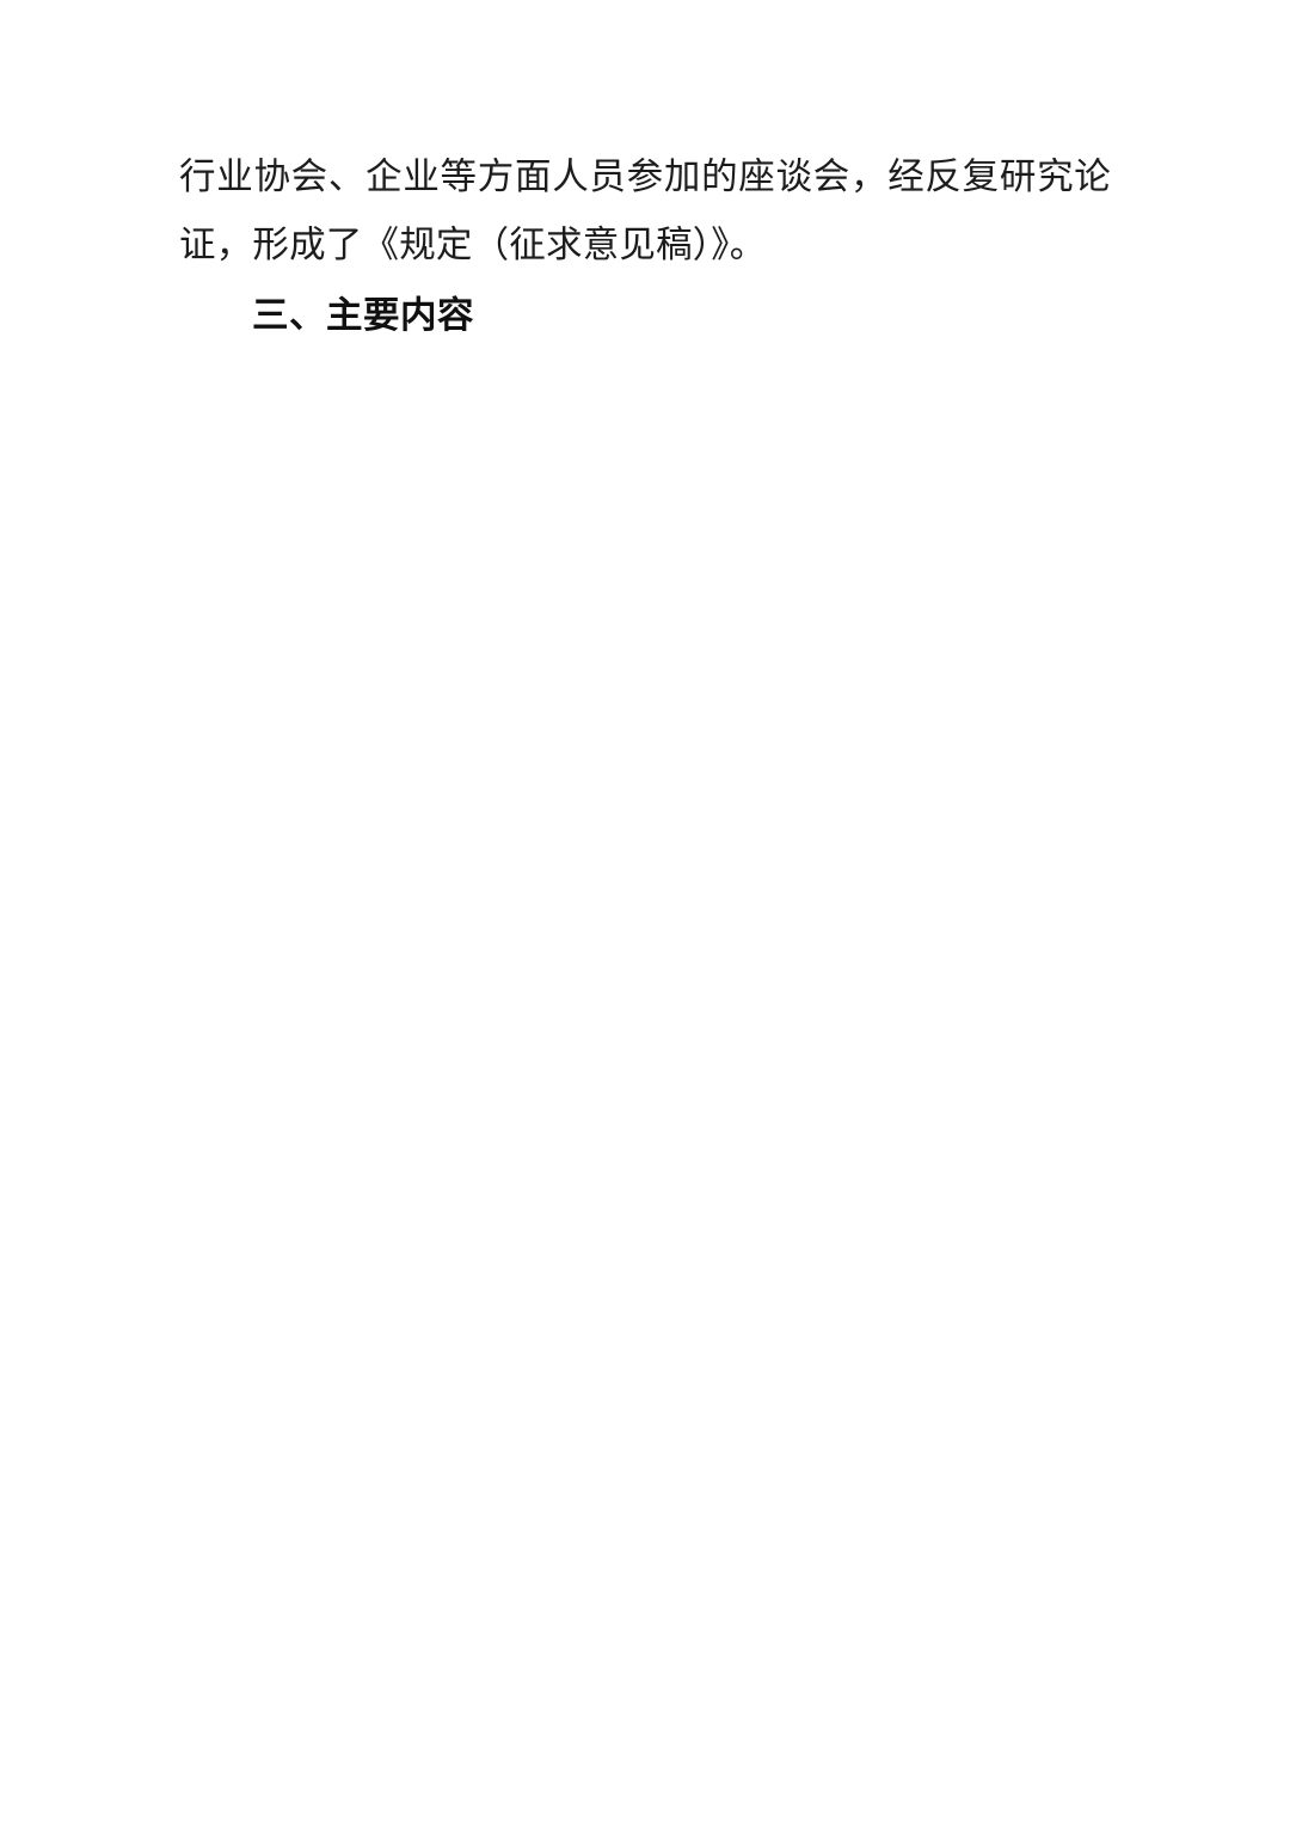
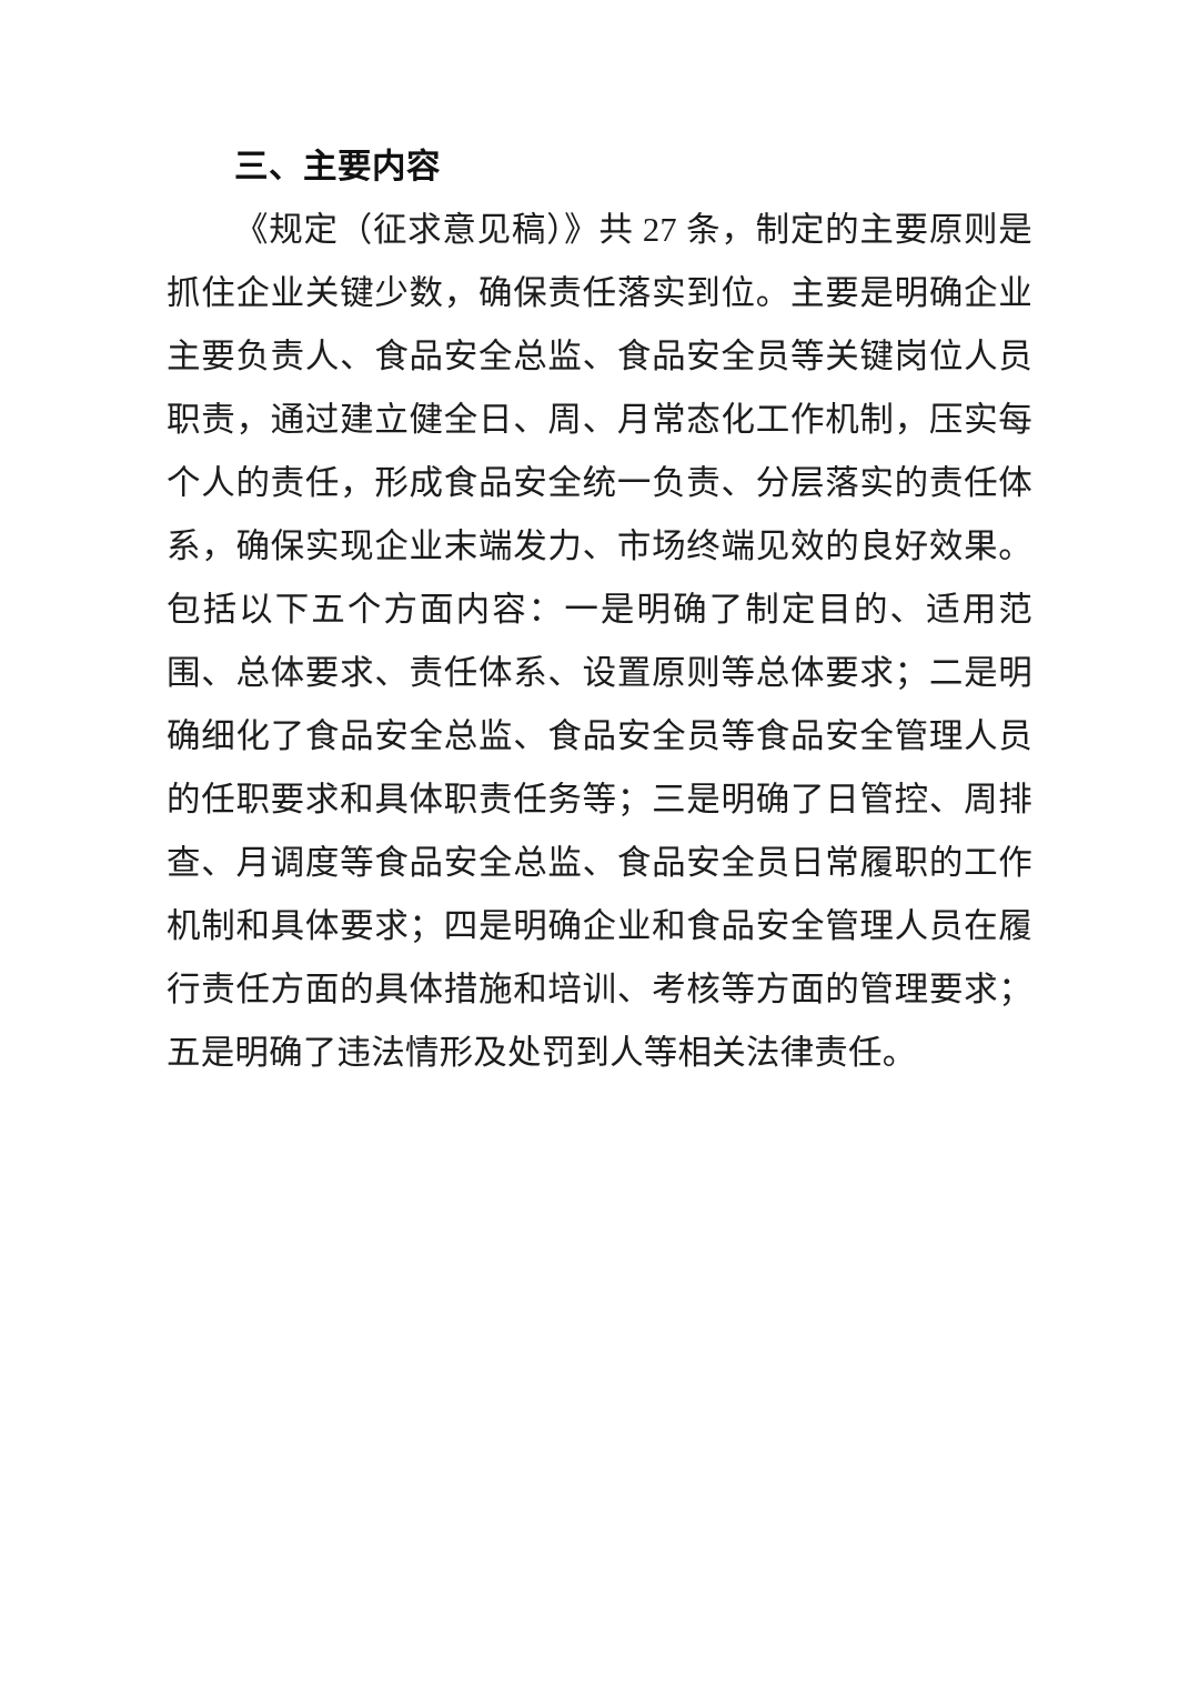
- 行业协会、企业等方面人员参加的座谈会，经反复研究论证，形成了《规定（征求意见稿）》。
  三、主要内容
+ 《规定（征求意见稿）》共 27 条，制定的主要原则是抓住企业关键少数，确保责任落实到位。主要是明确企业主要负责人、食品安全总监、食品安全员等关键岗位人员职责，通过建立健全日、周、月常态化工作机制，压实每个人的责任，形成食品安全统一负责、分层落实的责任体系，确保实现企业末端发力、市场终端见效的良好效果。包括以下五个方面内容：一是明确了制定目的、适用范围、总体要求、责任体系、设置原则等总体要求；二是明确细化了食品安全总监、食品安全员等食品安全管理人员的任职要求和具体职责任务等；三是明确了日管控、周排查、月调度等食品安全总监、食品安全员日常履职的工作机制和具体要求；四是明确企业和食品安全管理人员在履行责任方面的具体措施和培训、考核等方面的管理要求；五是明确了违法情形及处罚到人等相关法律责任。
